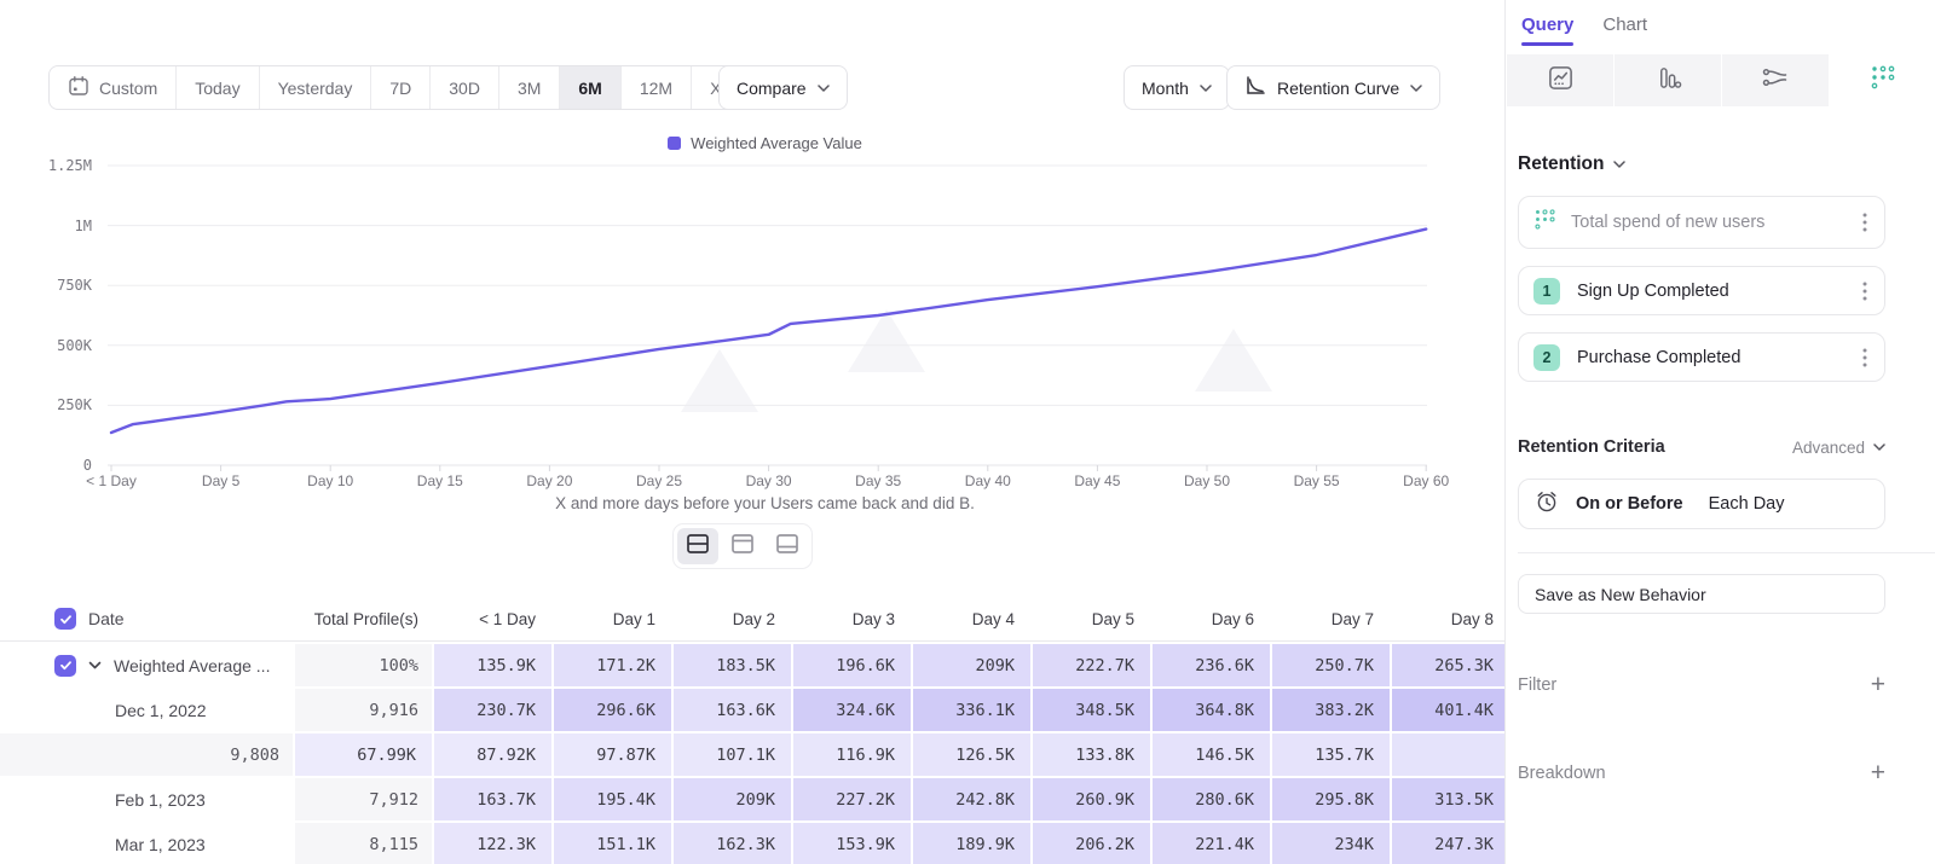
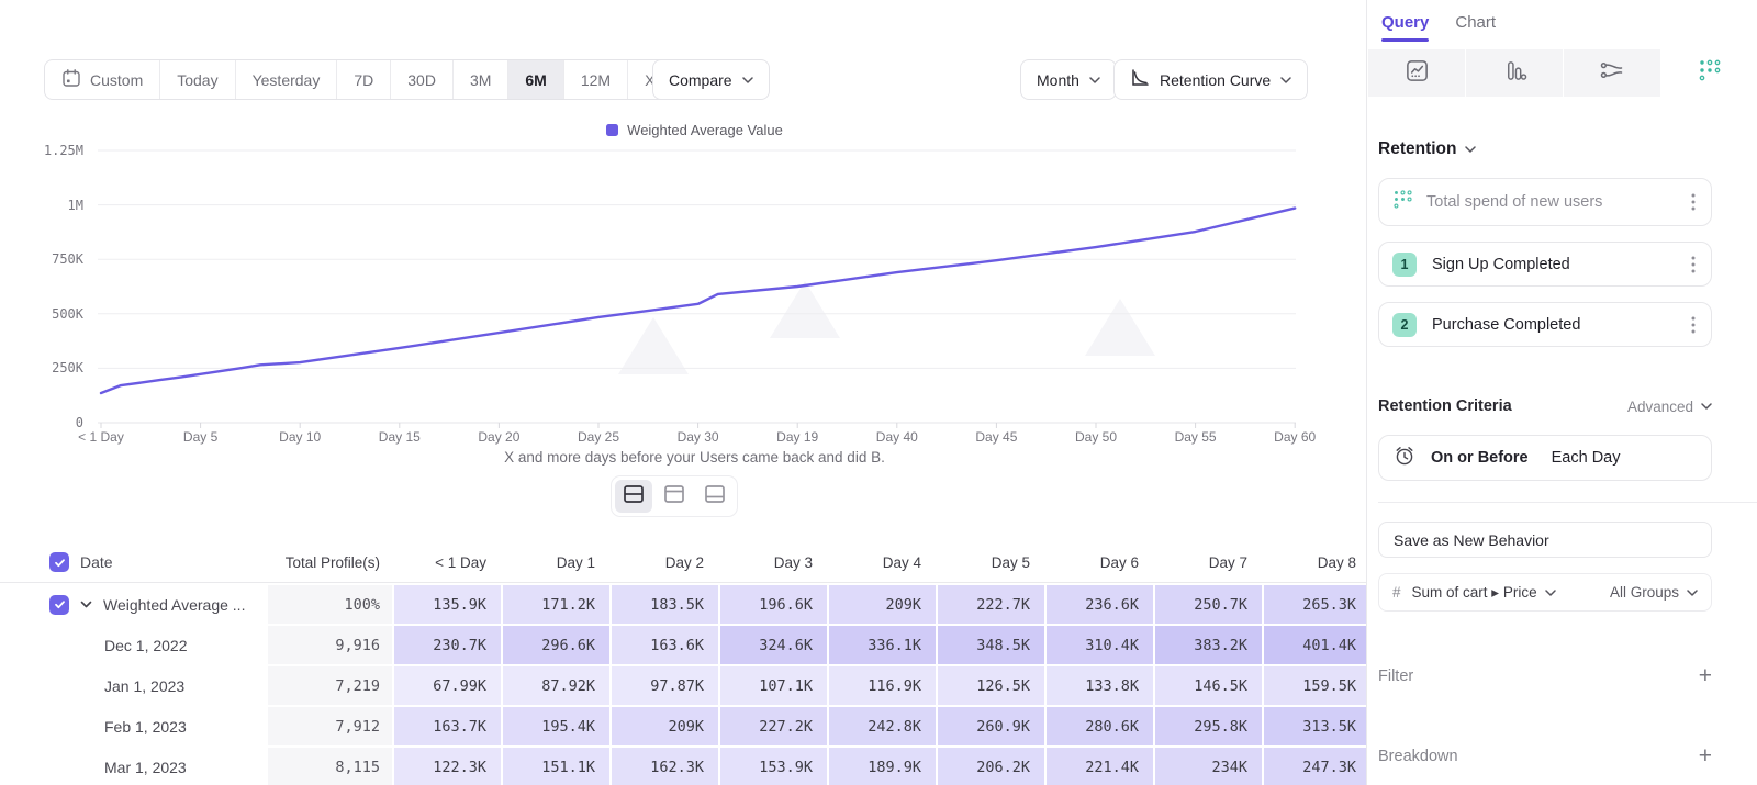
  Custom
  Today
  Yesterday
  7D
  30D
  3M
  6M
  12M
  Compare
  Month
  Retention Curve
  Weighted Average Value
  0
  250K
  500K
  750K
  1M
  1.25M
  < 1 Day
  Day 5
  Day 10
  Day 15
  Day 20
  Day 25
  Day 30
- Day 35
+ Day 19
  Day 40
  Day 45
  Day 50
  Day 55
  Day 60
  X and more days before your Users came back and did B.
  Date
  Total Profile(s)
  < 1 Day
  Day 1
  Day 2
  Day 3
  Day 4
  Day 5
  Day 6
  Day 7
  Day 8
  Weighted Average ...
  100%
  135.9K
  171.2K
  183.5K
  196.6K
  209K
  222.7K
  236.6K
  250.7K
  265.3K
  Dec 1, 2022
  9,916
  230.7K
  296.6K
  163.6K
  324.6K
  336.1K
  348.5K
- 364.8K
+ 310.4K
  383.2K
  401.4K
+ Jan 1, 2023
- 9,808
+ 7,219
  67.99K
  87.92K
  97.87K
  107.1K
  116.9K
  126.5K
  133.8K
  146.5K
- 135.7K
+ 159.5K
  Feb 1, 2023
  7,912
  163.7K
  195.4K
  209K
  227.2K
  242.8K
  260.9K
  280.6K
  295.8K
  313.5K
  Mar 1, 2023
  8,115
  122.3K
  151.1K
  162.3K
  153.9K
  189.9K
  206.2K
  221.4K
  234K
  247.3K
  Query
  Chart
  Retention
  Total spend of new users
  1
  Sign Up Completed
  2
  Purchase Completed
  Retention Criteria
  Advanced
  On or Before
  Each Day
  Save as New Behavior
+ #
+ Sum of cart ▸ Price
+ All Groups
  Filter
  +
  Breakdown
  +
